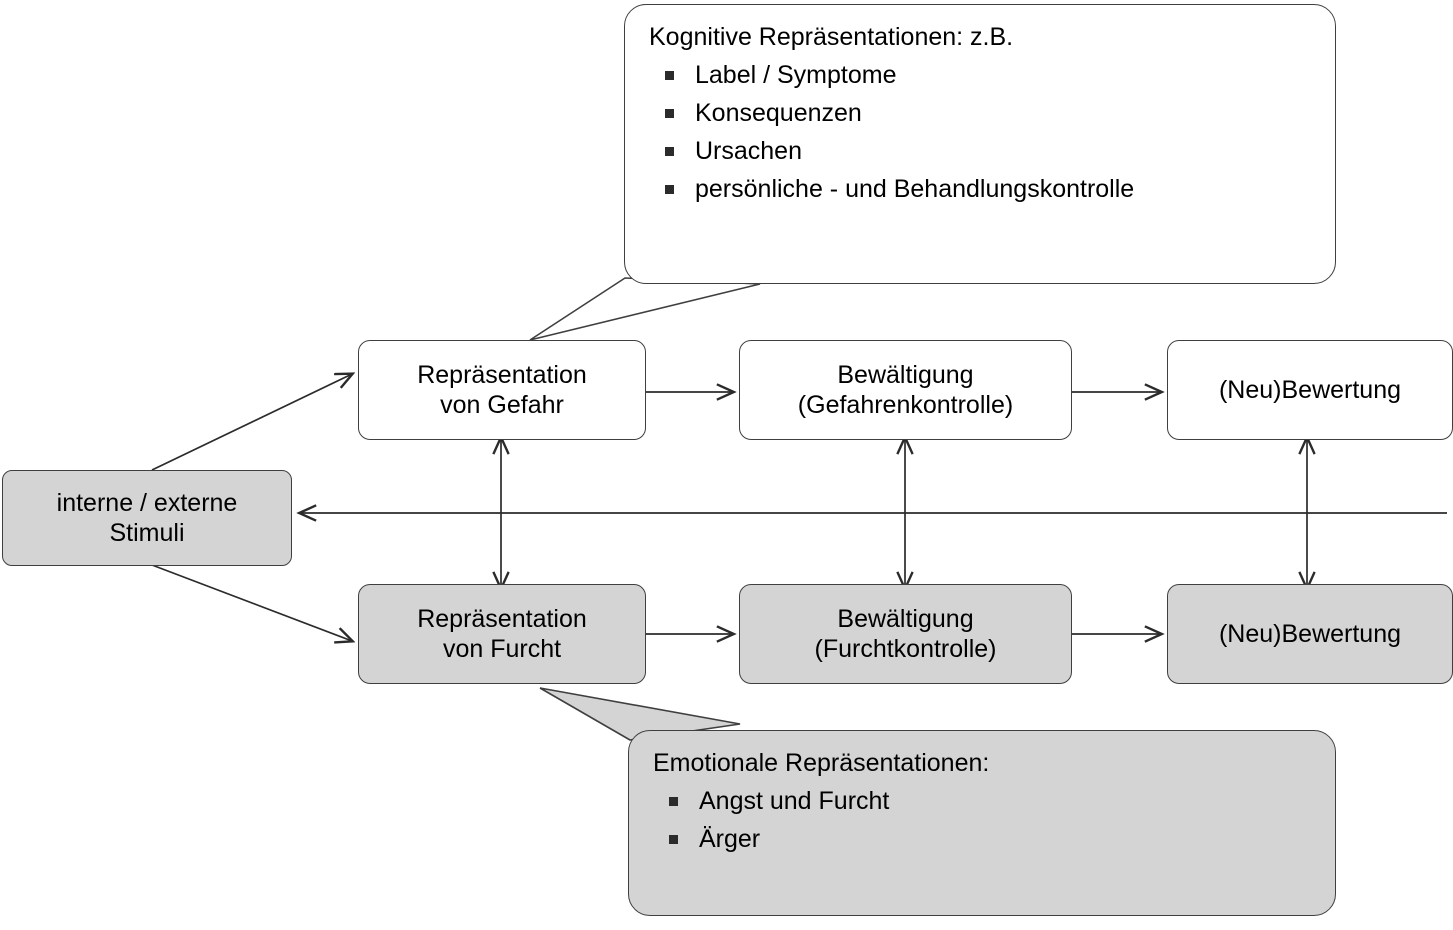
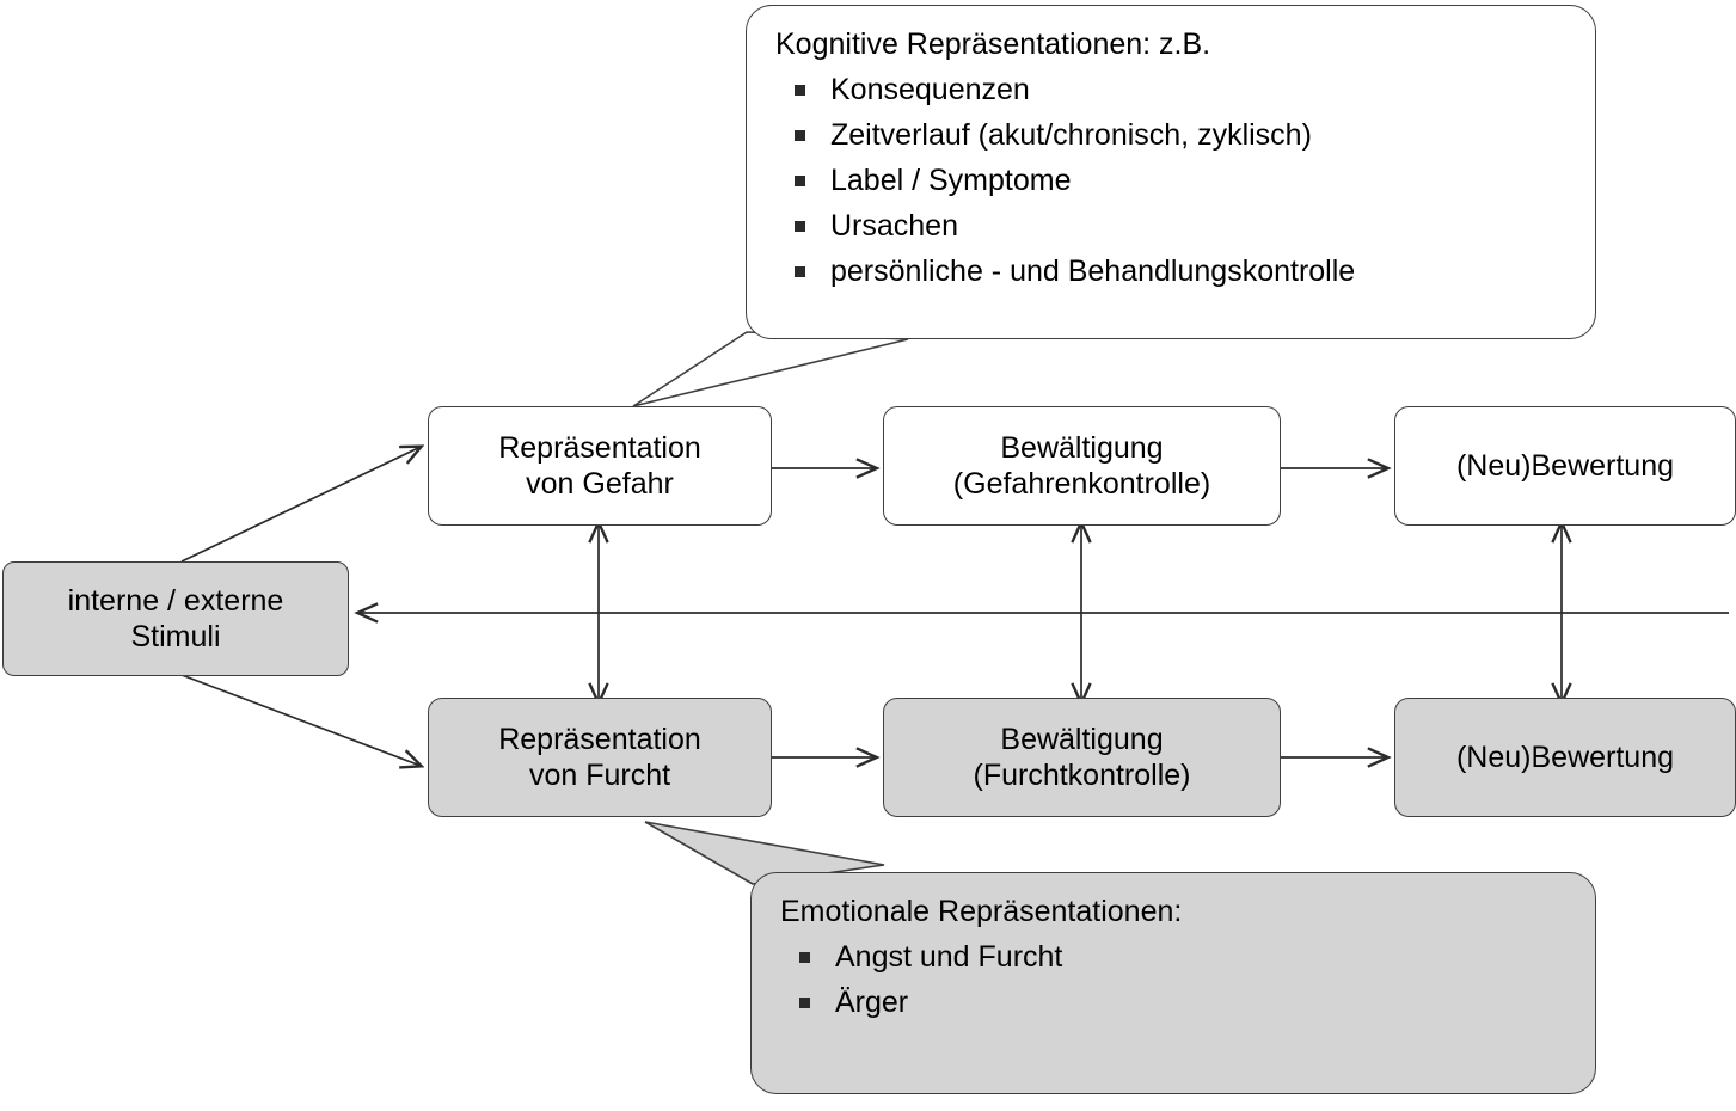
  Kognitive Repräsentationen: z.B.
- Label / Symptome
+ Konsequenzen
+ Zeitverlauf (akut/chronisch, zyklisch)
- Konsequenzen
+ Label / Symptome
  Ursachen
  persönliche - und Behandlungskontrolle
  Emotionale Repräsentationen:
  Angst und Furcht
  Ärger
  interne / externe
  Stimuli
  Repräsentation
  von Gefahr
  Bewältigung
  (Gefahrenkontrolle)
  (Neu)Bewertung
  Repräsentation
  von Furcht
  Bewältigung
  (Furchtkontrolle)
  (Neu)Bewertung
